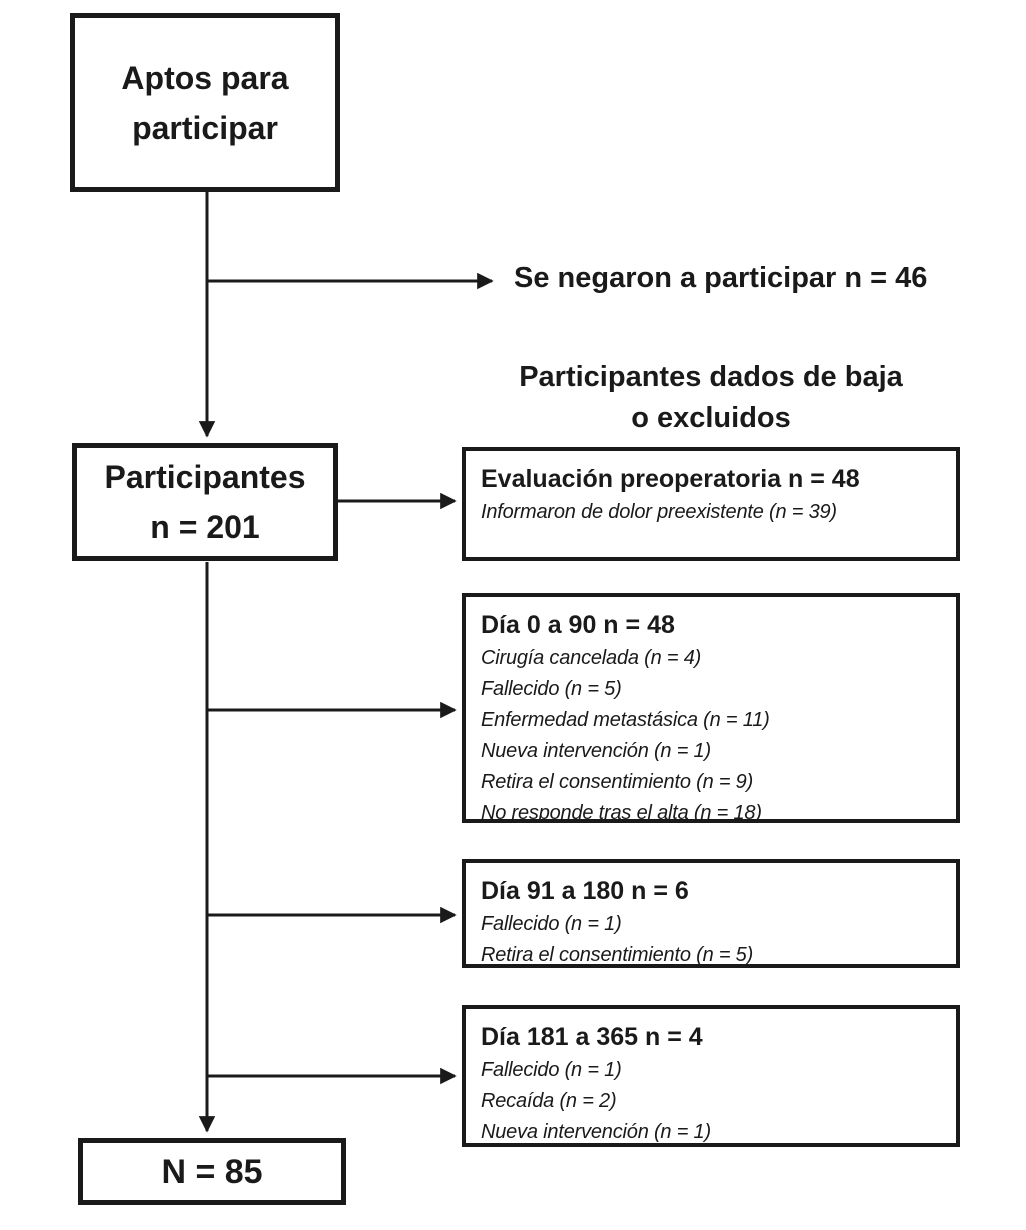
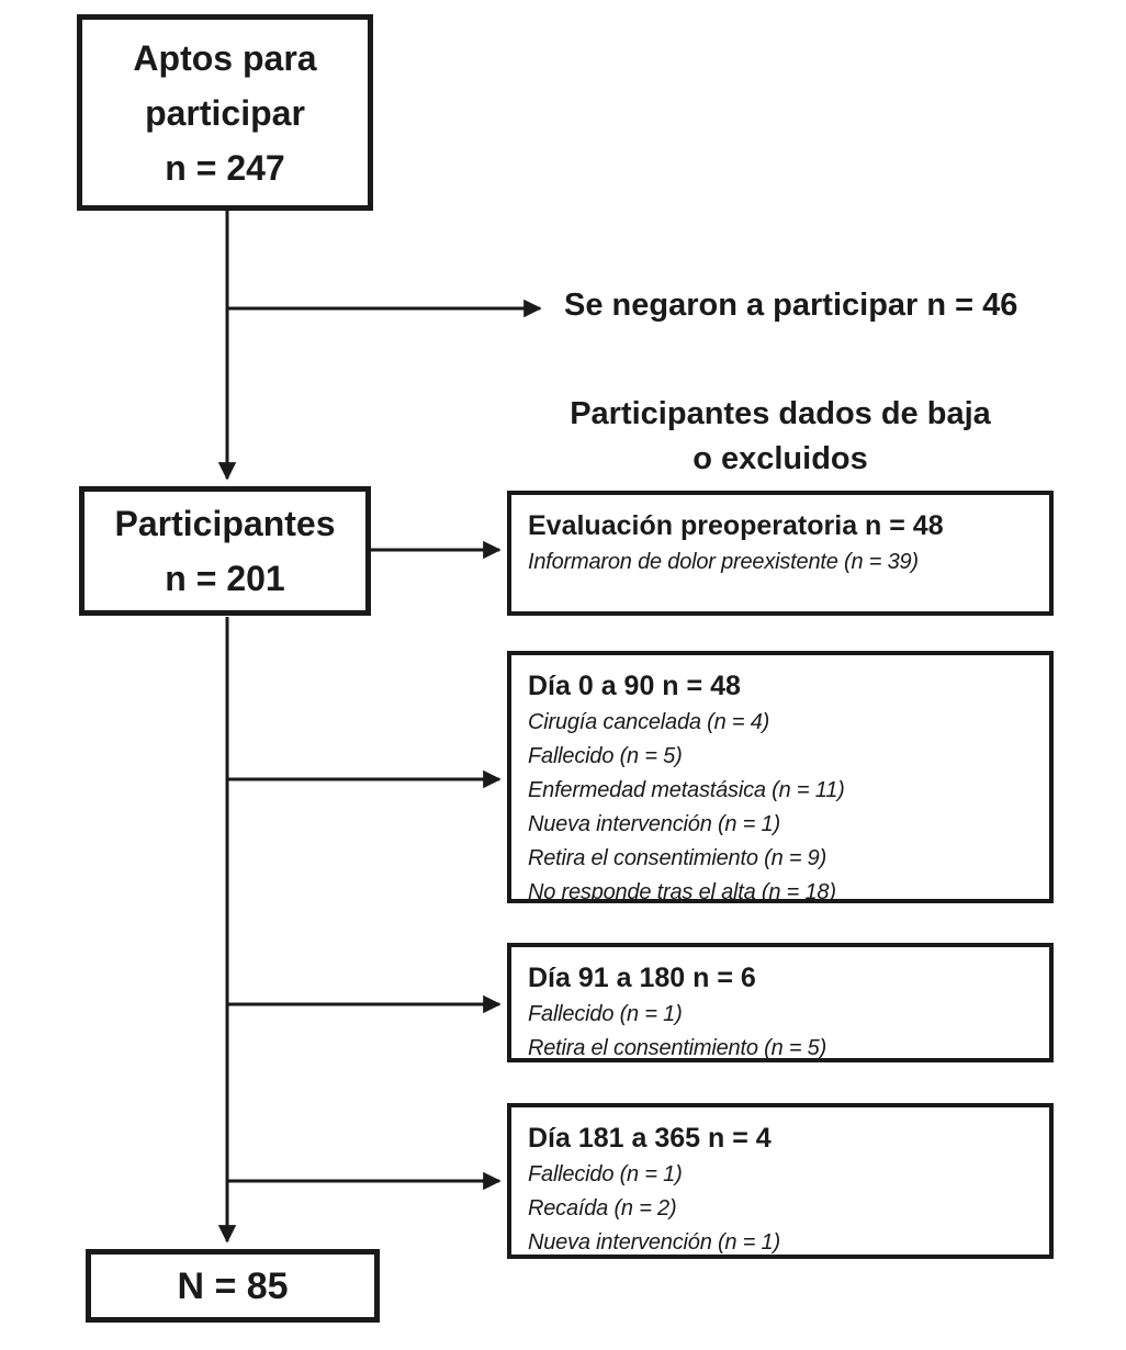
  Aptos para
  participar
+ n = 247
  Se negaron a participar n = 46
  Participantes dados de baja
  o excluidos
  Participantes
  n = 201
  Evaluación preoperatoria n = 48
  Informaron de dolor preexistente (n = 39)
  Día 0 a 90 n = 48
  Cirugía cancelada (n = 4)
  Fallecido (n = 5)
  Enfermedad metastásica (n = 11)
  Nueva intervención (n = 1)
  Retira el consentimiento (n = 9)
  No responde tras el alta (n = 18)
  Día 91 a 180 n = 6
  Fallecido (n = 1)
  Retira el consentimiento (n = 5)
  Día 181 a 365 n = 4
  Fallecido (n = 1)
  Recaída (n = 2)
  Nueva intervención (n = 1)
  N = 85
